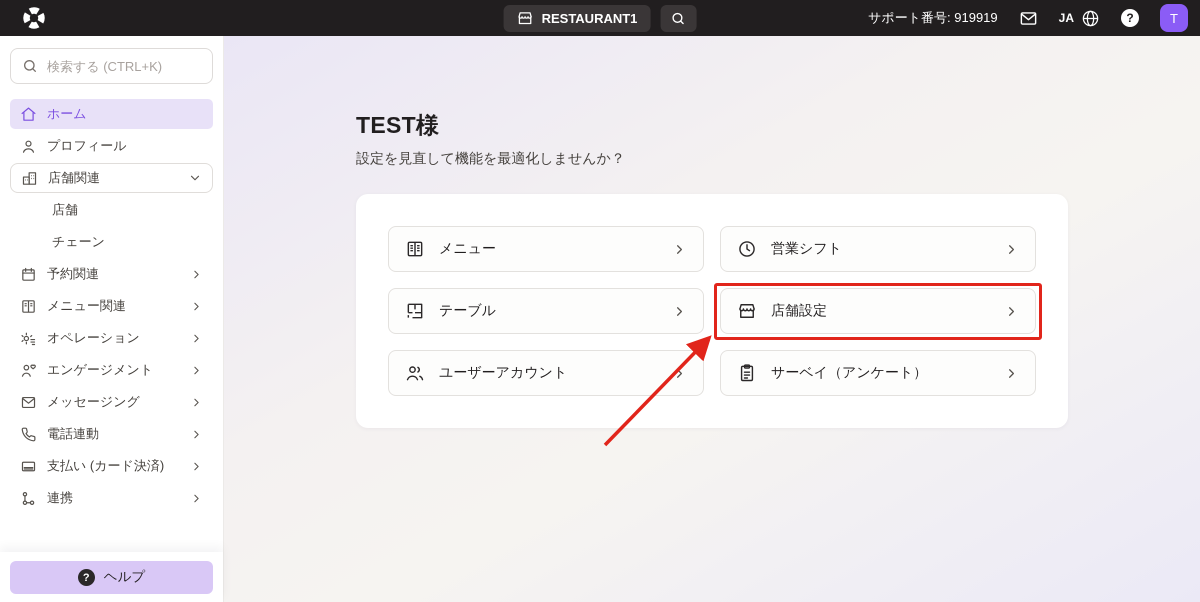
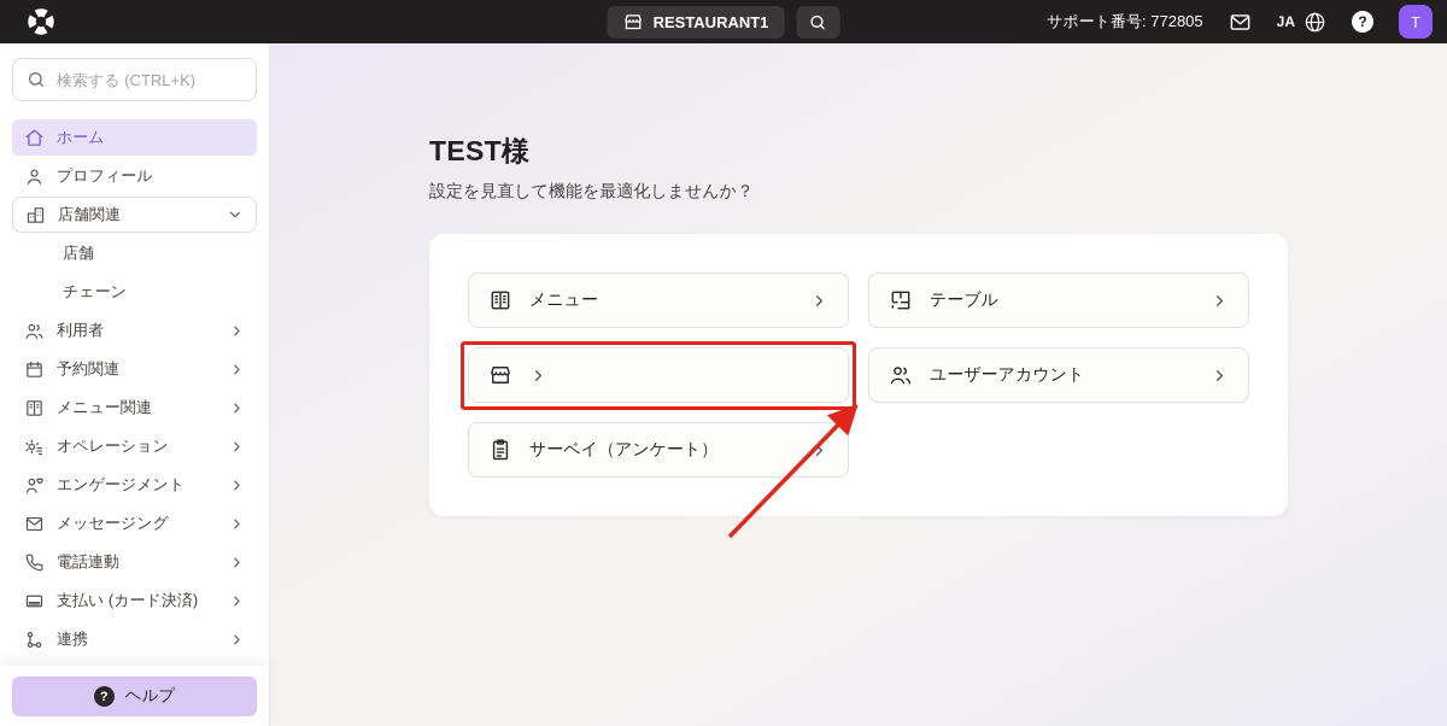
  RESTAURANT1
- サポート番号: 919919
+ サポート番号: 772805
  JA
  ?
  T
  検索する (CTRL+K)
  ホーム
  プロフィール
  店舗関連
  店舗
  チェーン
+ 利用者
  予約関連
  メニュー関連
  オペレーション
  エンゲージメント
  メッセージング
  電話連動
  支払い (カード決済)
  連携
  ?
  ヘルプ
  TEST様
  設定を見直して機能を最適化しませんか？
  メニュー
- 営業シフト
  テーブル
- 店舗設定
  ユーザーアカウント
  サーベイ（アンケート）
